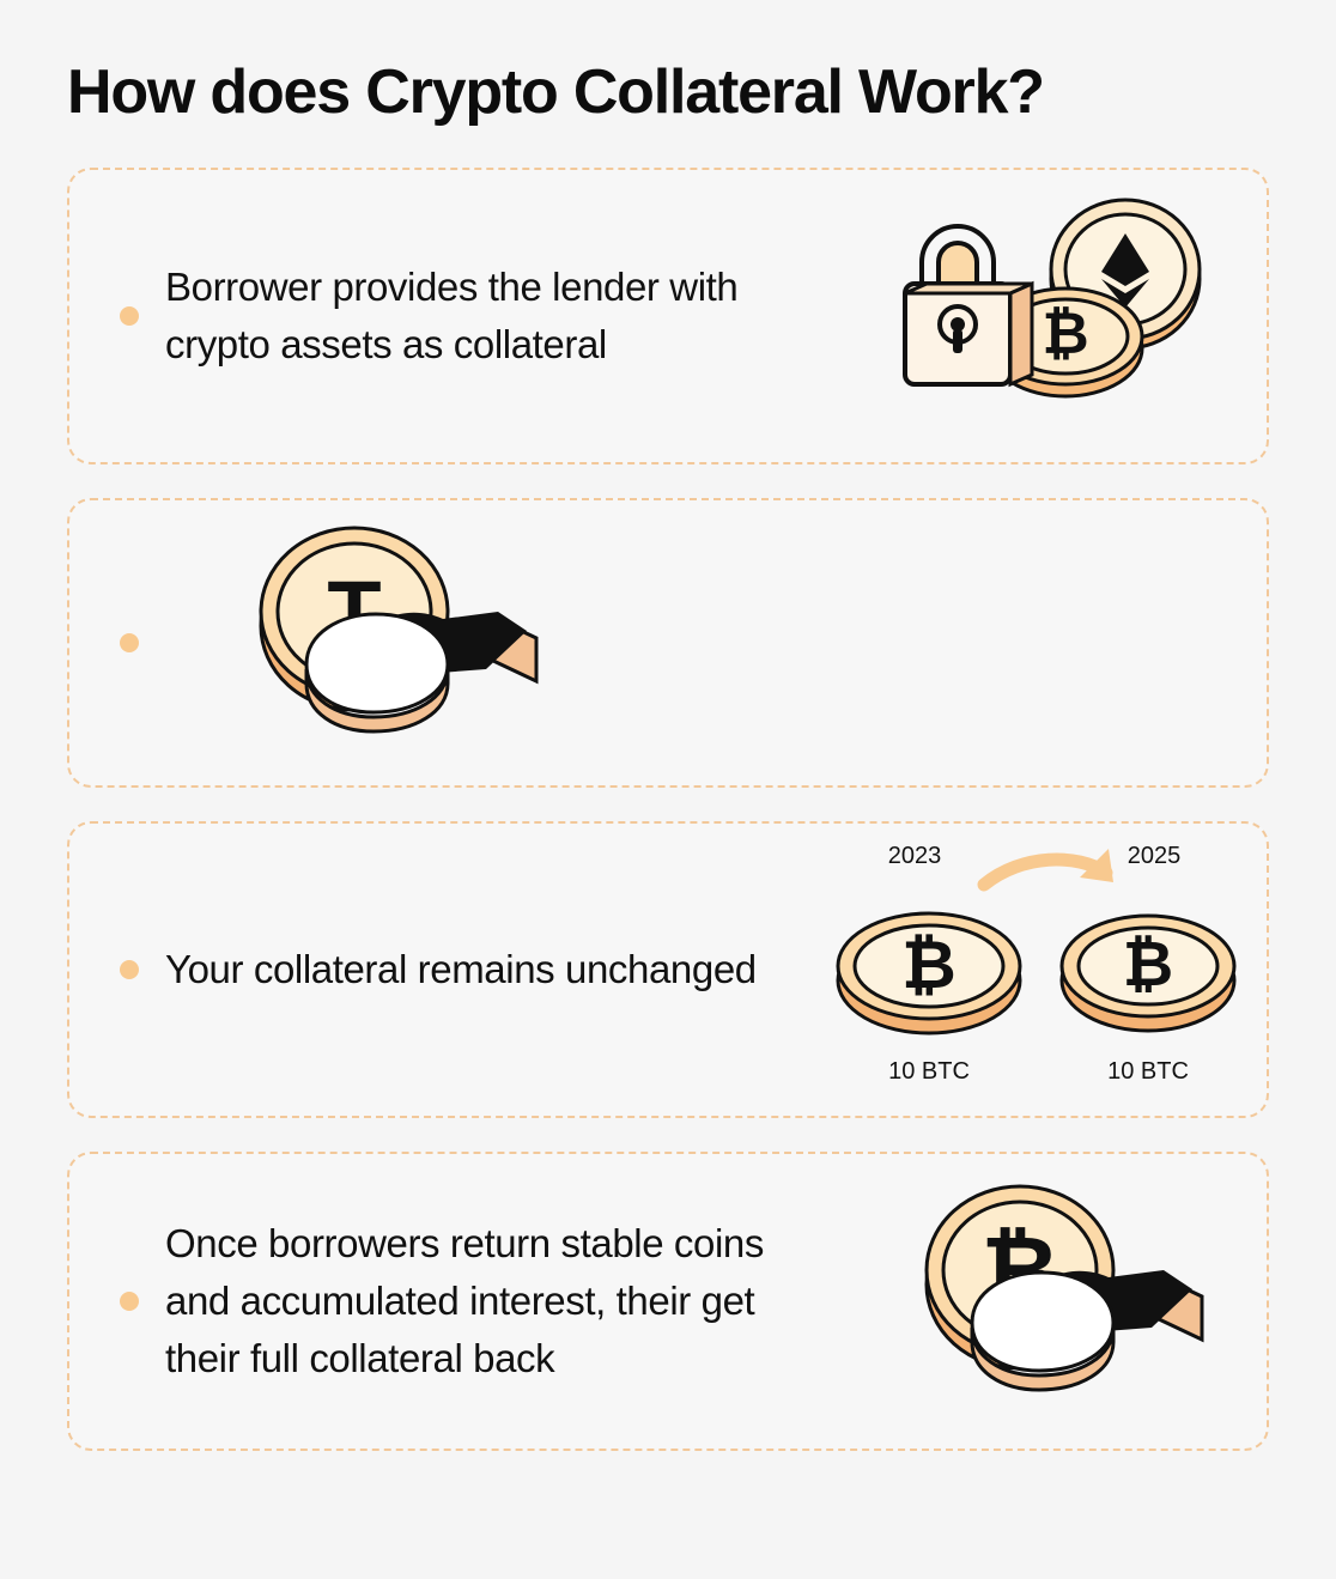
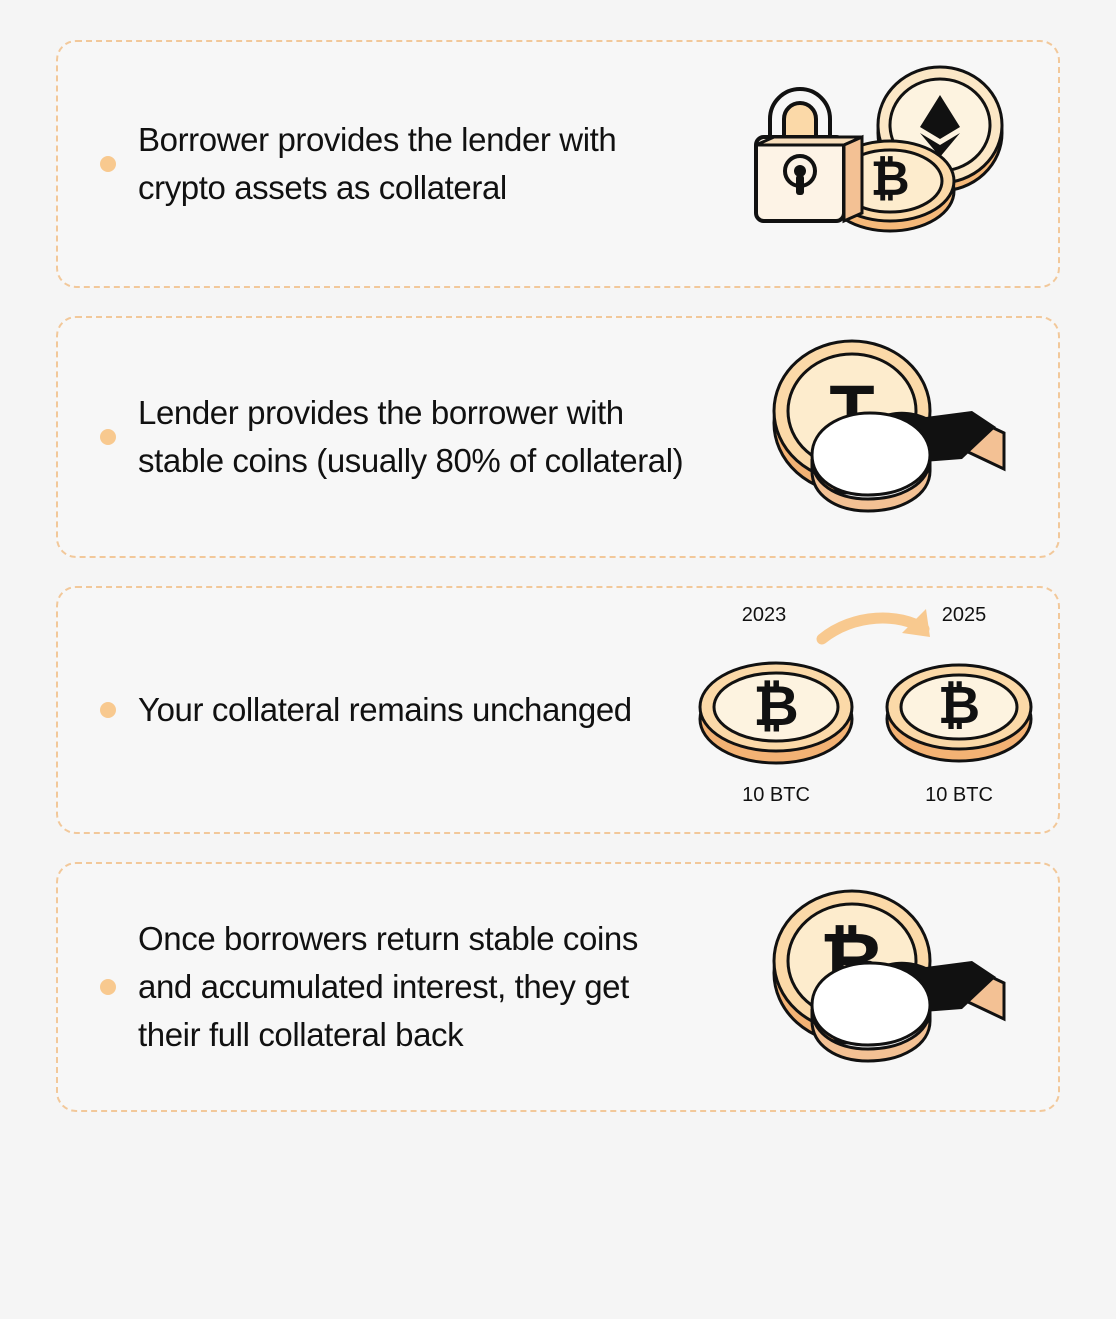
- How does Crypto Collateral Work?
  Borrower provides the lender with crypto assets as collateral
  ₿
+ Lender provides the borrower with stable coins (usually 80% of collateral)
  T
  Your collateral remains unchanged
  2023
  2025
  ₿
  ₿
  10 BTC
  10 BTC
- Once borrowers return stable coins and accumulated interest, their get their full collateral back
+ Once borrowers return stable coins and accumulated interest, they get their full collateral back
  ₿
